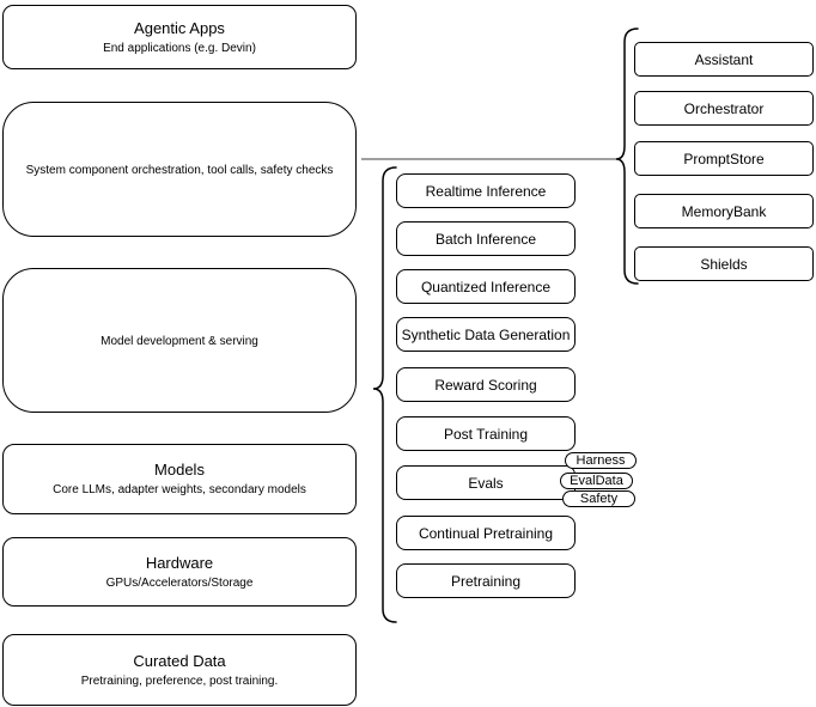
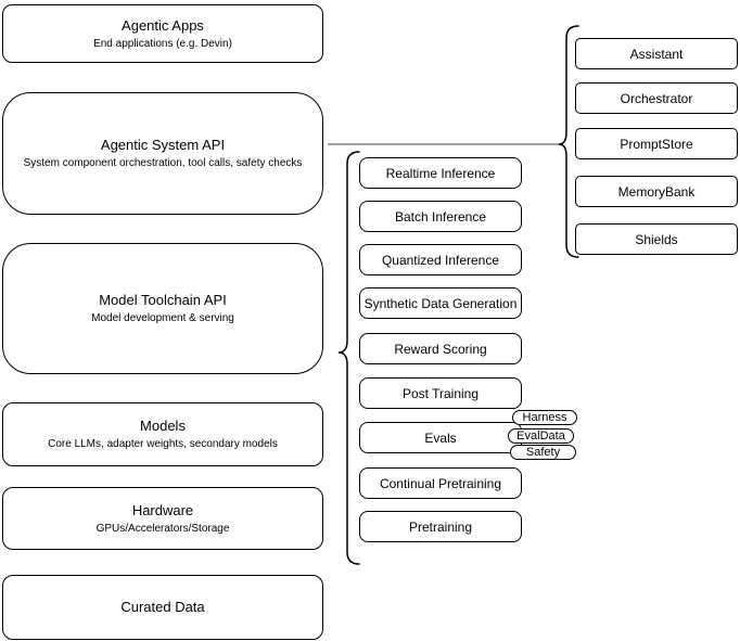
  Agentic Apps
  End applications (e.g. Devin)
+ Agentic System API
  System component orchestration, tool calls, safety checks
+ Model Toolchain API
  Model development & serving
  Models
  Core LLMs, adapter weights, secondary models
  Hardware
  GPUs/Accelerators/Storage
  Curated Data
- Pretraining, preference, post training.
  Realtime Inference
  Batch Inference
  Quantized Inference
  Synthetic Data Generation
  Reward Scoring
  Post Training
  Evals
  Continual Pretraining
  Pretraining
  Assistant
  Orchestrator
  PromptStore
  MemoryBank
  Shields
  Harness
  EvalData
  Safety
